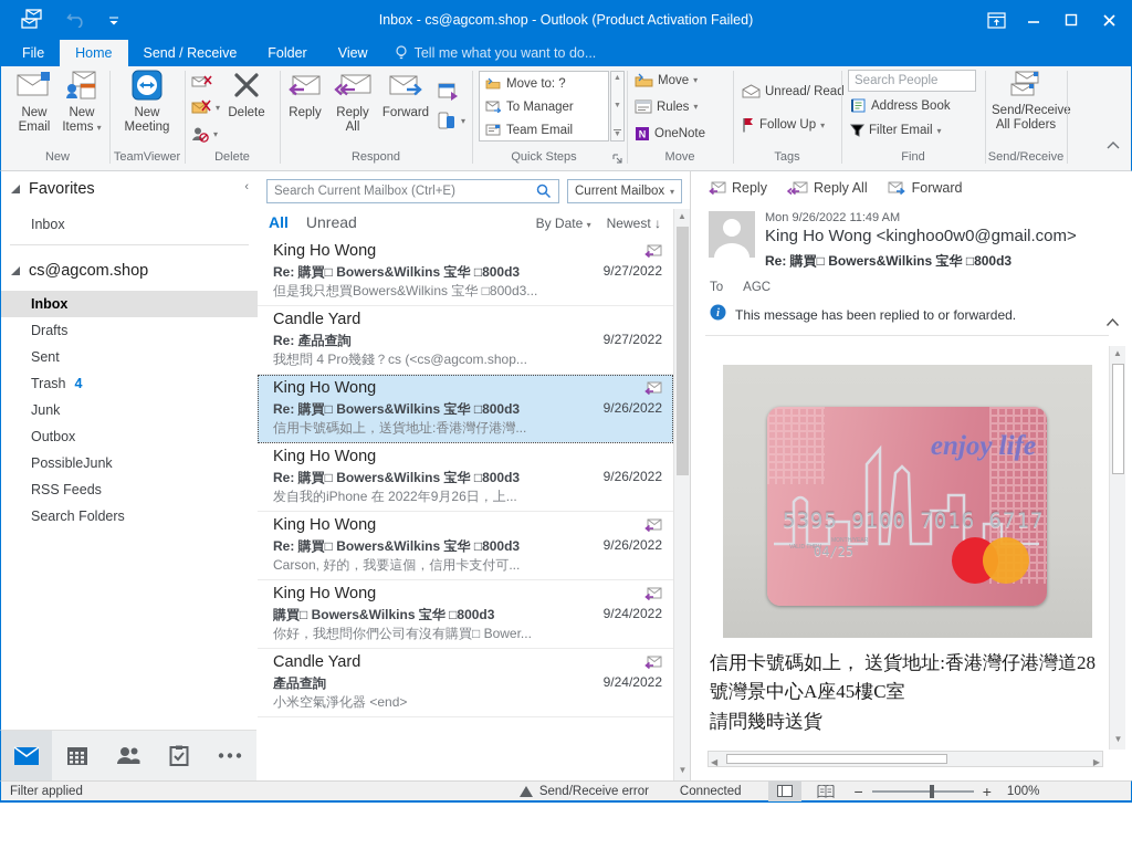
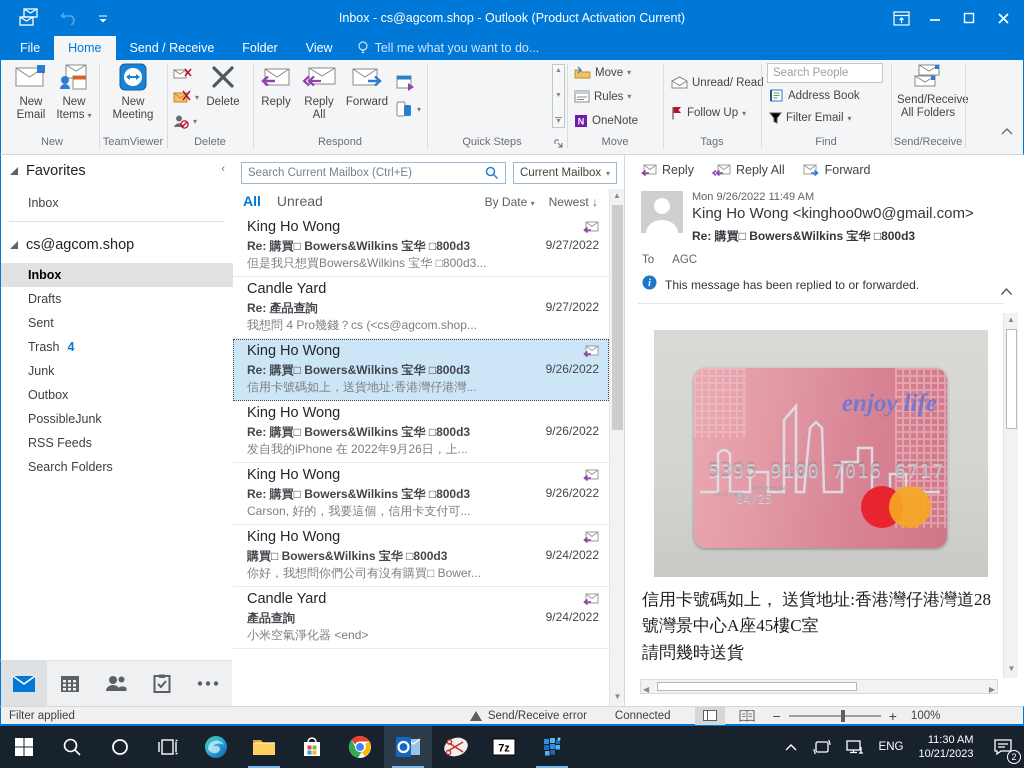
- Inbox - cs@agcom.shop - Outlook (Product Activation Failed)
+ Inbox - cs@agcom.shop - Outlook (Product Activation Current)
  File
  Home
  Send / Receive
  Folder
  View
  Tell me what you want to do...
  New Email
  New Items ▾
  New
  New Meeting
  TeamViewer
  ▾
  ▾
  Delete
  Delete
  Reply
  Reply All
  Forward
  ▾
  Respond
- Move to: ?
- To Manager
- Team Email
  Quick Steps
  Move
  ▾
  Rules
  ▾
  N
  OneNote
  Move
  Unread/ Rea
  Follow Up
  ▾
  Tags
  Search People
  Address Book
  Filter Email
  ▾
  Find
  Send/Receiv
  All Folders
  Send/Receive
  Favorites
  ‹
  Inbox
  cs@agcom.shop
  Inbox
  Drafts
  Sent
  Trash
  4
  Junk
  Outbox
  PossibleJunk
  RSS Feeds
  Search Folders
  Search Current Mailbox (Ctrl+E)
  Current Mailbox
  ▾
  All
  Unread
  By Date ▾
  Newest ↓
  King Ho Wong
  Re: 購買□ Bowers&Wilkins 宝华 □800d3
  9/27/2022
  但是我只想買Bowers&Wilkins 宝华 □800d3...
  Candle Yard
  Re: 產品查詢
  9/27/2022
  我想問 4 Pro幾錢？cs (<cs@agcom.shop...
  King Ho Wong
  Re: 購買□ Bowers&Wilkins 宝华 □800d3
  9/26/2022
  信用卡號碼如上，送貨地址:香港灣仔港灣...
  King Ho Wong
  Re: 購買□ Bowers&Wilkins 宝华 □800d3
  9/26/2022
  发自我的iPhone 在 2022年9月26日，上...
  King Ho Wong
  Re: 購買□ Bowers&Wilkins 宝华 □800d3
  9/26/2022
  Carson, 好的，我要這個，信用卡支付可...
  King Ho Wong
  購買□ Bowers&Wilkins 宝华 □800d3
  9/24/2022
  你好，我想問你們公司有沒有購買□ Bower...
  Candle Yard
  產品查詢
  9/24/2022
  小米空氣淨化器 <end>
  ▲
  ▼
  Reply
  Reply All
  Forward
  Mon 9/26/2022 11:49 AM
  King Ho Wong <kinghoo0w0@gmail.com>
  Re: 購買□ Bowers&Wilkins 宝华 □800d3
  To
  AGC
  i
  This message has been replied to or forwarded.
  enjoy life
  5395 9100 7016 6717
  04/25
  信用卡號碼如上， 送貨地址:香港灣仔港灣道28號灣景中心A座45樓C室
  請問幾時送貨
  ▲
  ▼
  ◀
  ▶
  Filter applied
  Send/Receive error
  Connected
  −
  +
  100%
+ 7z
+ ENG
+ 11:30 AM
+ 10/21/2023
+ 2
